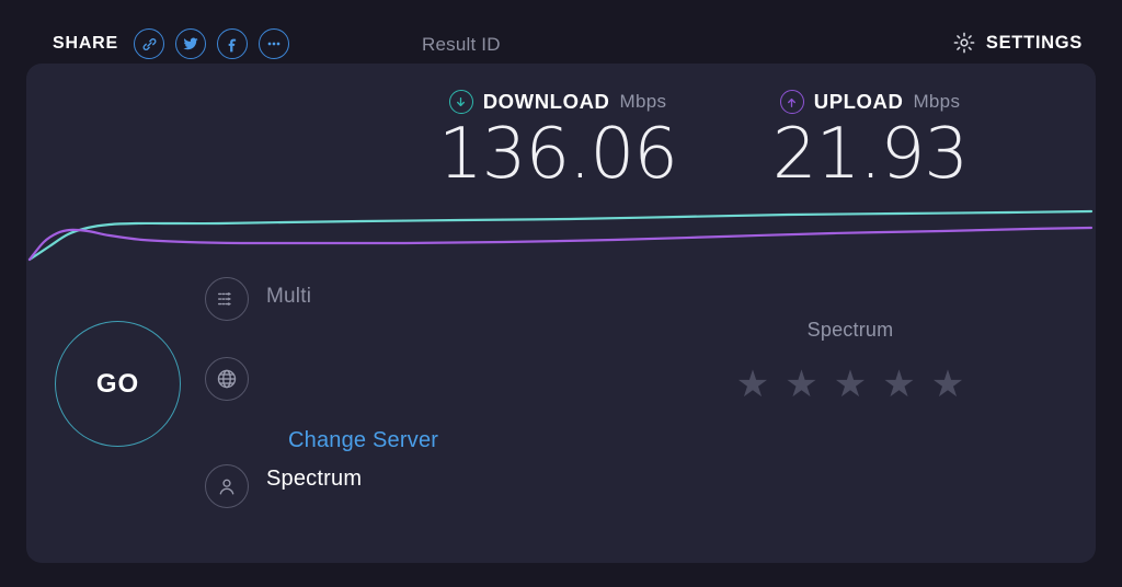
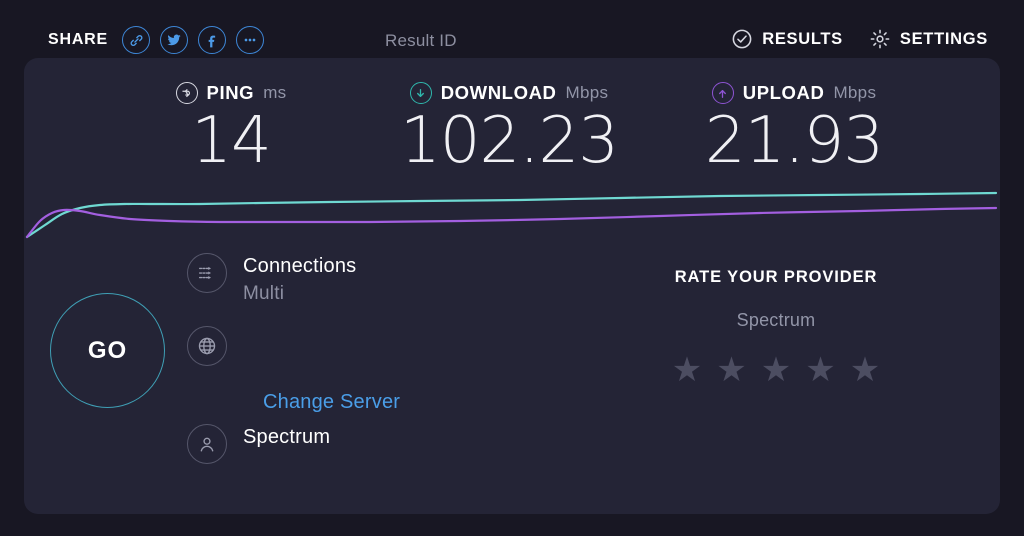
  SHARE
  Result ID
+ RESULTS
  SETTINGS
+ PING
+ ms
+ 14
  DOWNLOAD
  Mbps
- 136.06
+ 102.23
  UPLOAD
  Mbps
  21.93
  GO
+ Connections
  Multi
  Change Server
  Spectrum
+ RATE YOUR PROVIDER
  Spectrum
  ★
  ★
  ★
  ★
  ★
